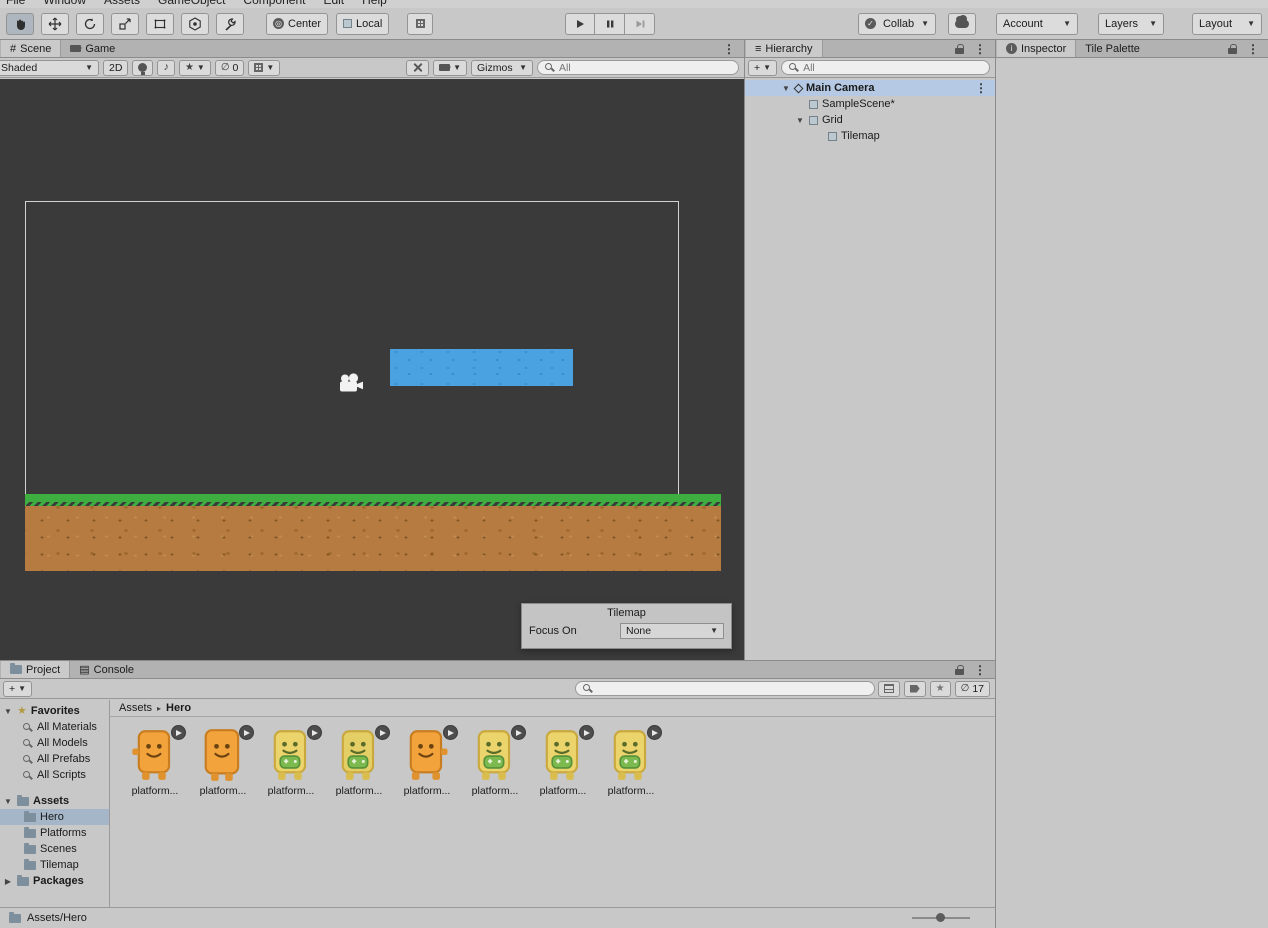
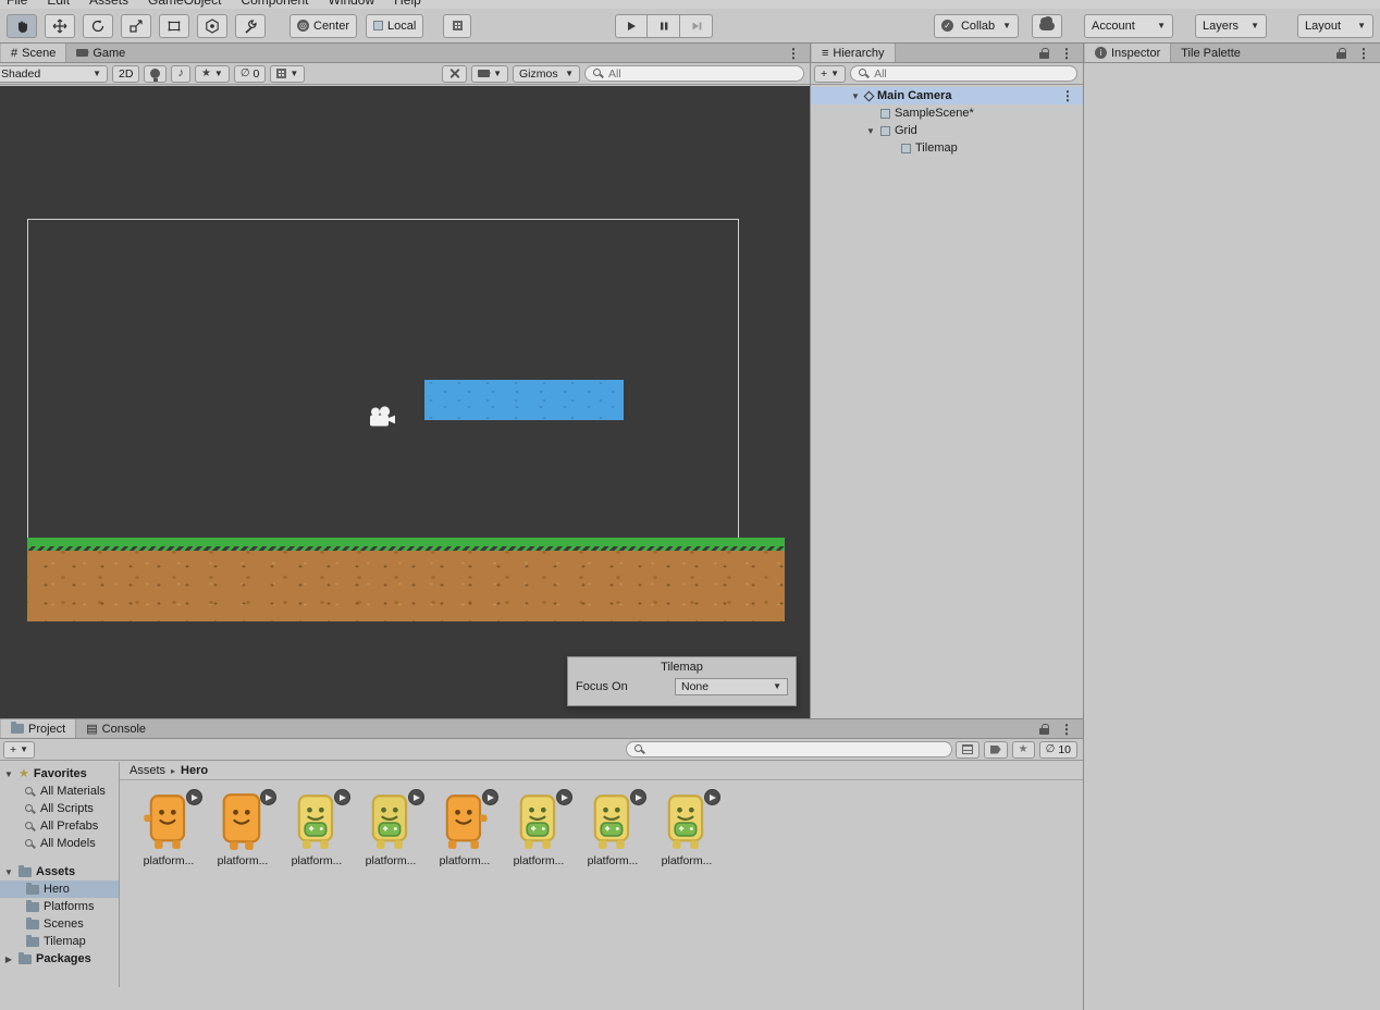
  File
- Window
+ Edit
  Assets
  GameObject
  Component
- Edit
+ Window
  Help
  ◎
  Center
  Local
  ✓
  Collab
  ▼
  Account
  ▼
  Layers
  ▼
  Layout
  ▼
  #
  Scene
  Game
  ⋮
  Shaded
  ▼
  2D
  ♪
  ★
  ▼
  ∅
  0
  ▼
  ▼
  Gizmos
  ▼
  All
  Tilemap
  Focus On
  None
  ▼
  ≡
  Hierarchy
  ⋮
  +
  ▼
  All
  ▼
  Main Camera
  ⋮
  SampleScene*
  ▼
  Grid
  Tilemap
  i
  Inspector
  Tile Palette
  ⋮
  Project
  ▤
  Console
  ⋮
  +
  ▼
  ★
  ∅
- 17
+ 10
  ▼
  ★
  Favorites
  All Materials
- All Models
+ All Scripts
  All Prefabs
- All Scripts
+ All Models
  ▼
  Assets
  Hero
  Platforms
  Scenes
  Tilemap
  ▶
  Packages
  Assets
  ▸
  Hero
  platform...
  platform...
  platform...
  platform...
  platform...
  platform...
  platform...
  platform...
- Assets/Hero
